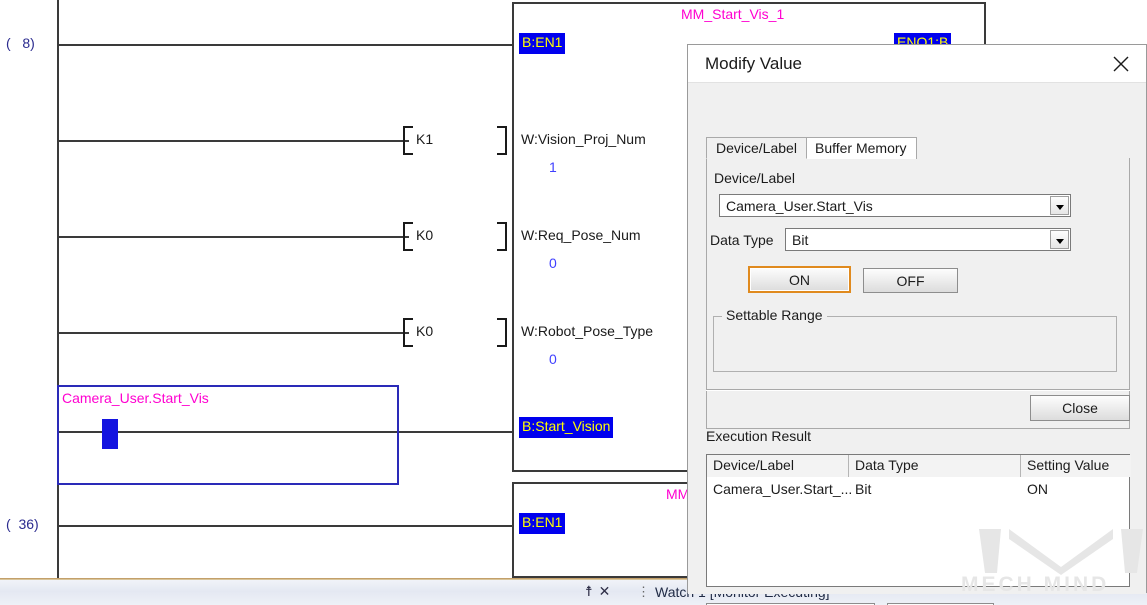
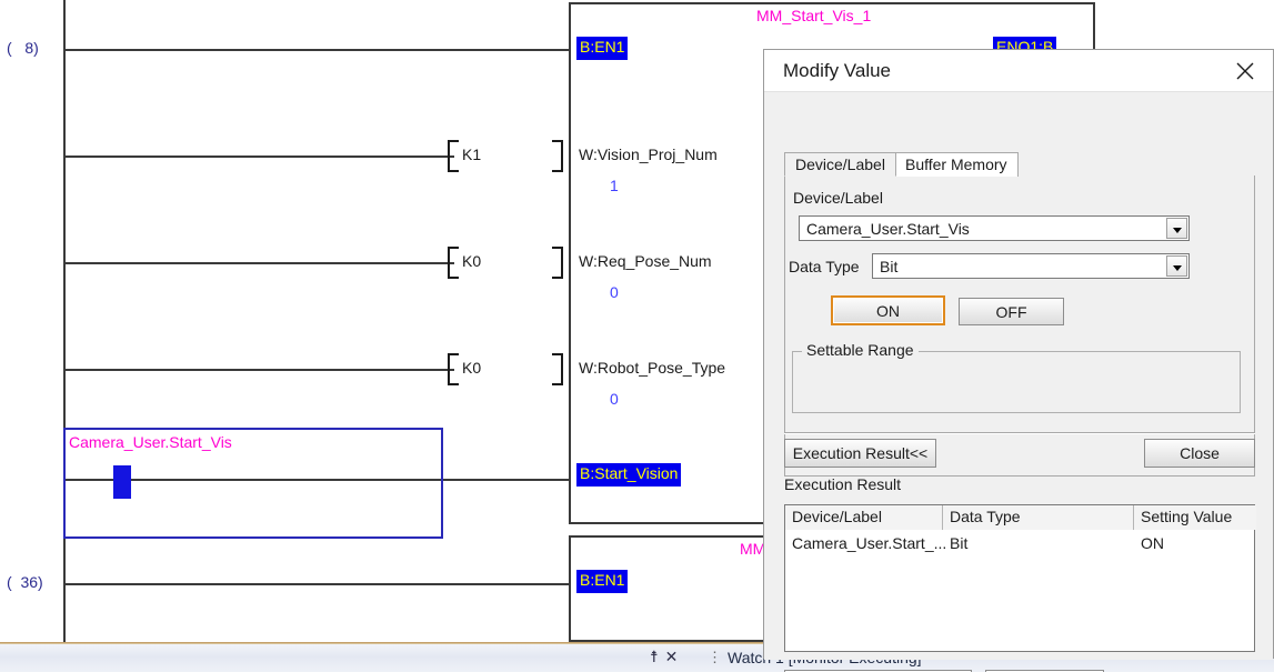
  ( 8)
  ( 36)
  K1
  K0
  K0
  MM_Start_Vis_1
  B:EN1
  ENO1:B
  W:Vision_Proj_Num
  1
  W:Req_Pose_Num
  0
  W:Robot_Pose_Type
  0
  B:Start_Vision
  Camera_User.Start_Vis
  MM
  B:EN1
  ☨✕
  ⋮
  Modify Value
  Device/Label
  Buffer Memory
  Device/Label
  Camera_User.Start_Vis
  Data Type
  Bit
  ON
  OFF
  Settable Range
+ Execution Result<<
  Close
  Execution Result
  Device/Label
  Data Type
  Setting Value
  Camera_User.Start_...
  Bit
  ON
- MECH MIND
